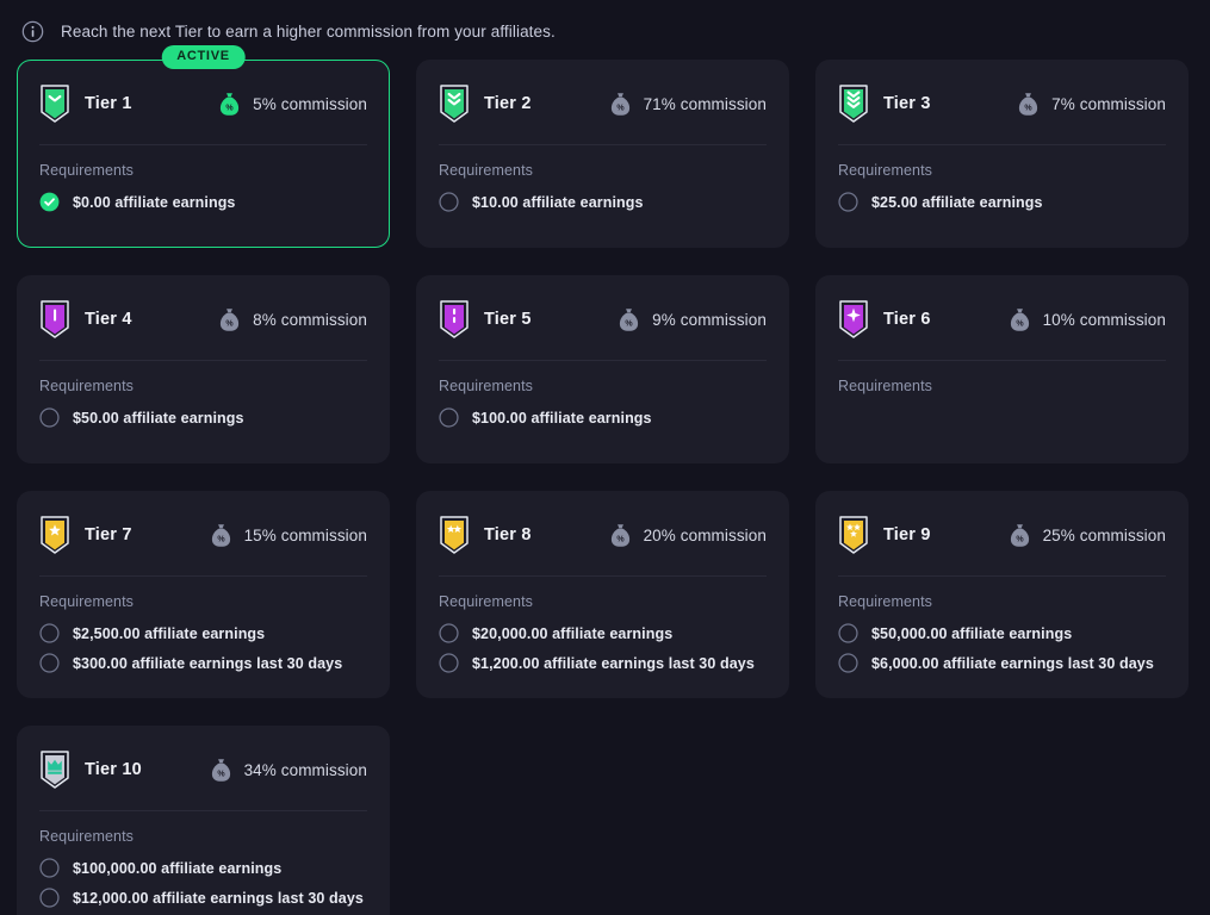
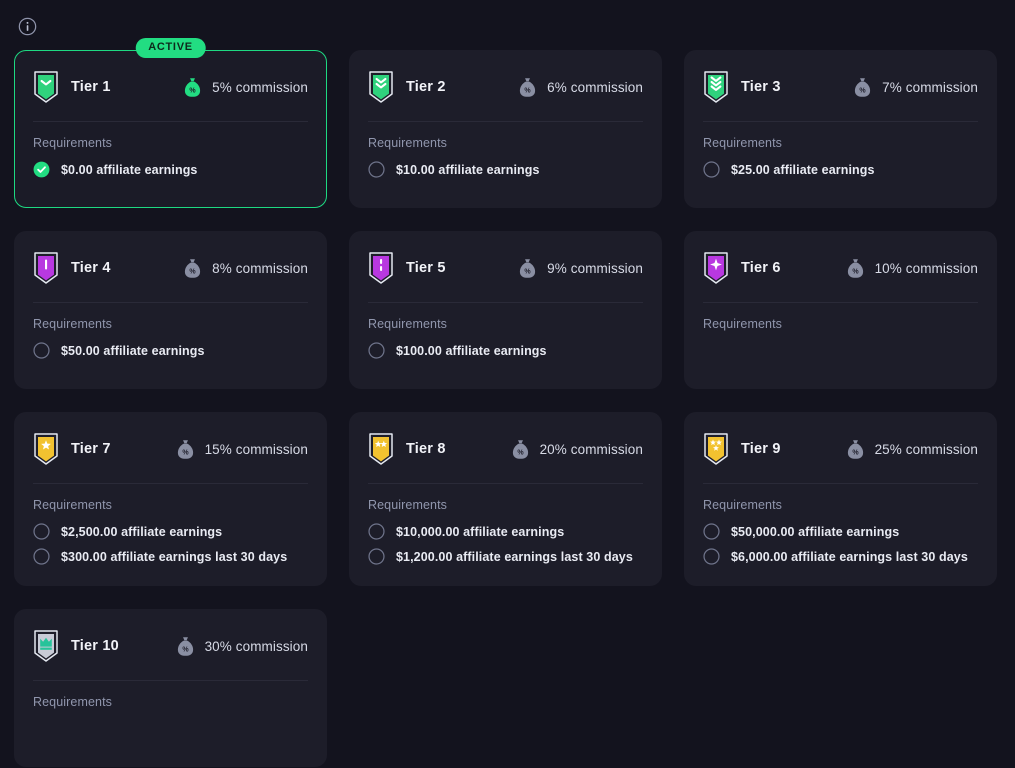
- Reach the next Tier to earn a higher commission from your affiliates.
  ACTIVE
  Tier 1
  5% commission
  Requirements
  $0.00 affiliate earnings
  Tier 2
- 71% commission
+ 6% commission
  Requirements
  $10.00 affiliate earnings
  Tier 3
  7% commission
  Requirements
  $25.00 affiliate earnings
  Tier 4
  8% commission
  Requirements
  $50.00 affiliate earnings
  Tier 5
  9% commission
  Requirements
  $100.00 affiliate earnings
  Tier 6
  10% commission
  Requirements
  Tier 7
  15% commission
  Requirements
  $2,500.00 affiliate earnings
  $300.00 affiliate earnings last 30 days
  Tier 8
  20% commission
  Requirements
- $20,000.00 affiliate earnings
+ $10,000.00 affiliate earnings
  $1,200.00 affiliate earnings last 30 days
  Tier 9
  25% commission
  Requirements
  $50,000.00 affiliate earnings
  $6,000.00 affiliate earnings last 30 days
  Tier 10
- 34% commission
+ 30% commission
  Requirements
- $100,000.00 affiliate earnings
- $12,000.00 affiliate earnings last 30 days
